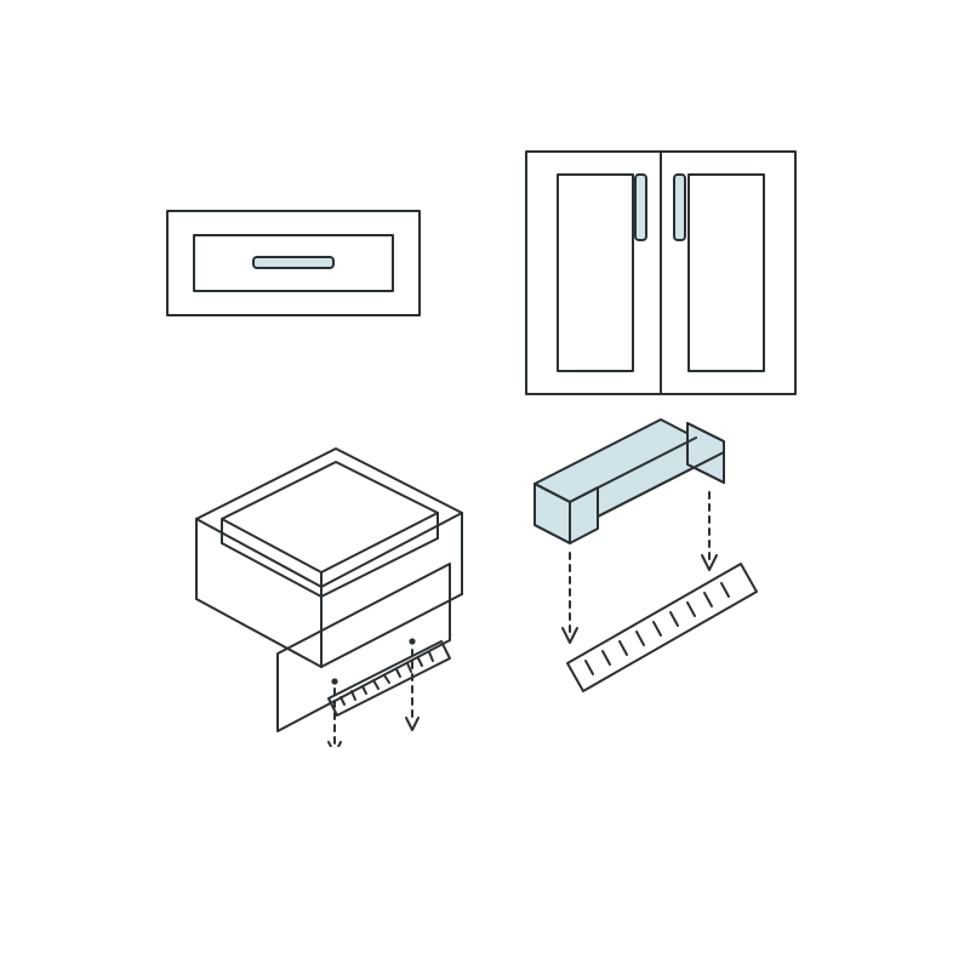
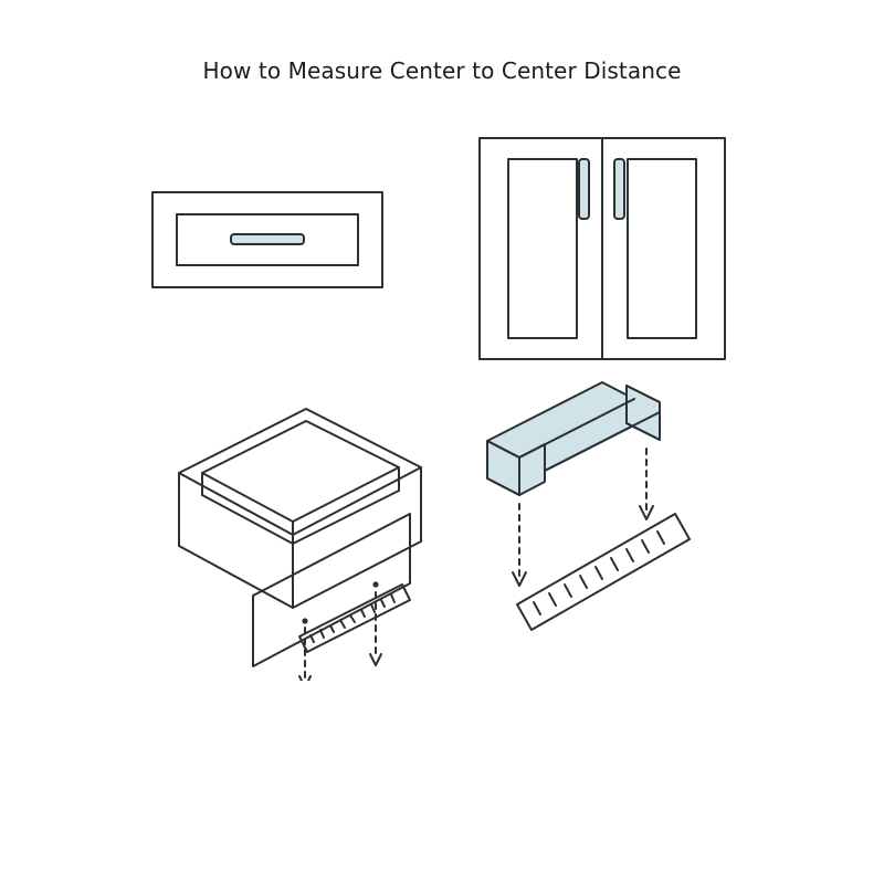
+ How to Measure Center to Center Distance
